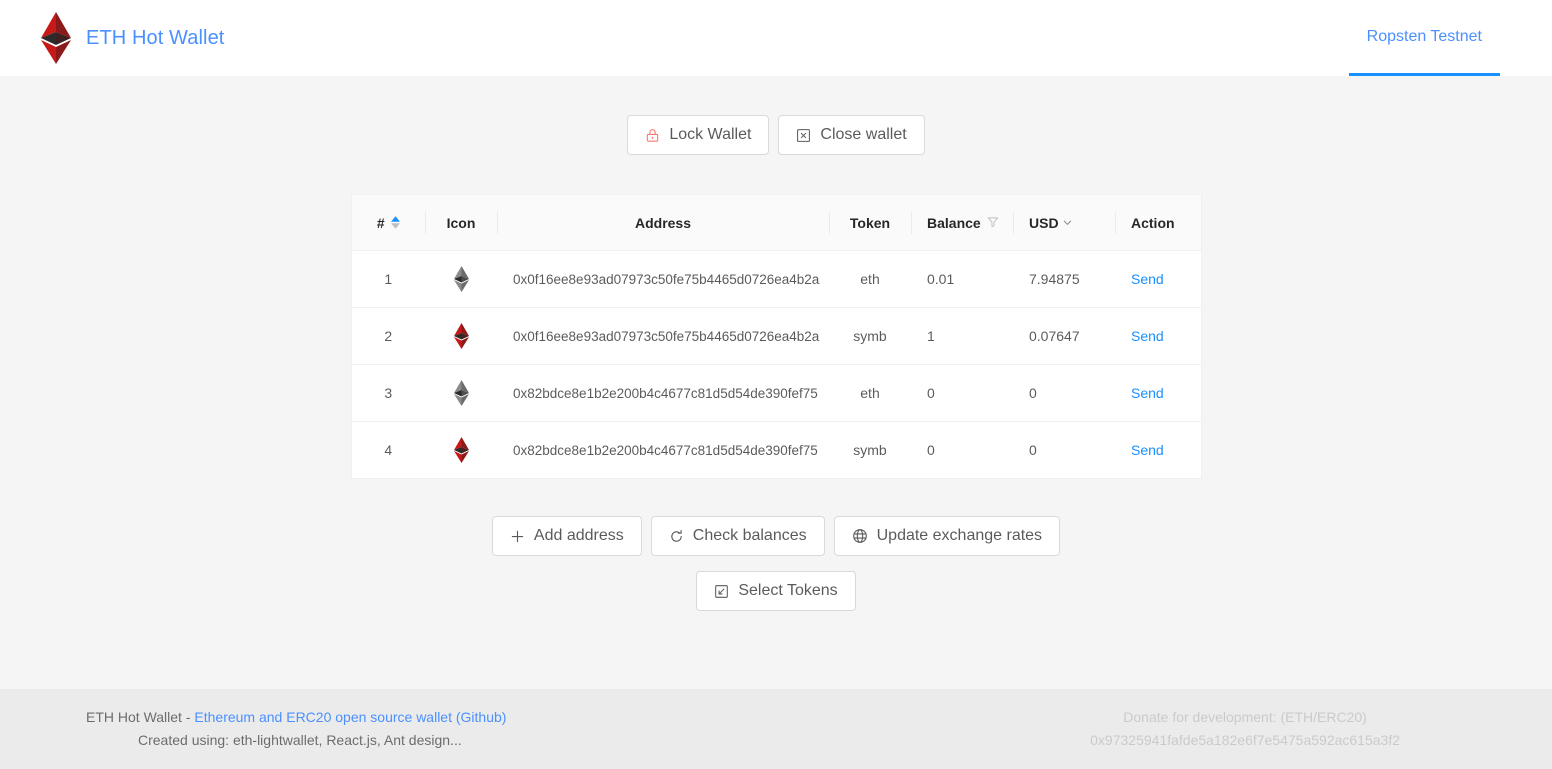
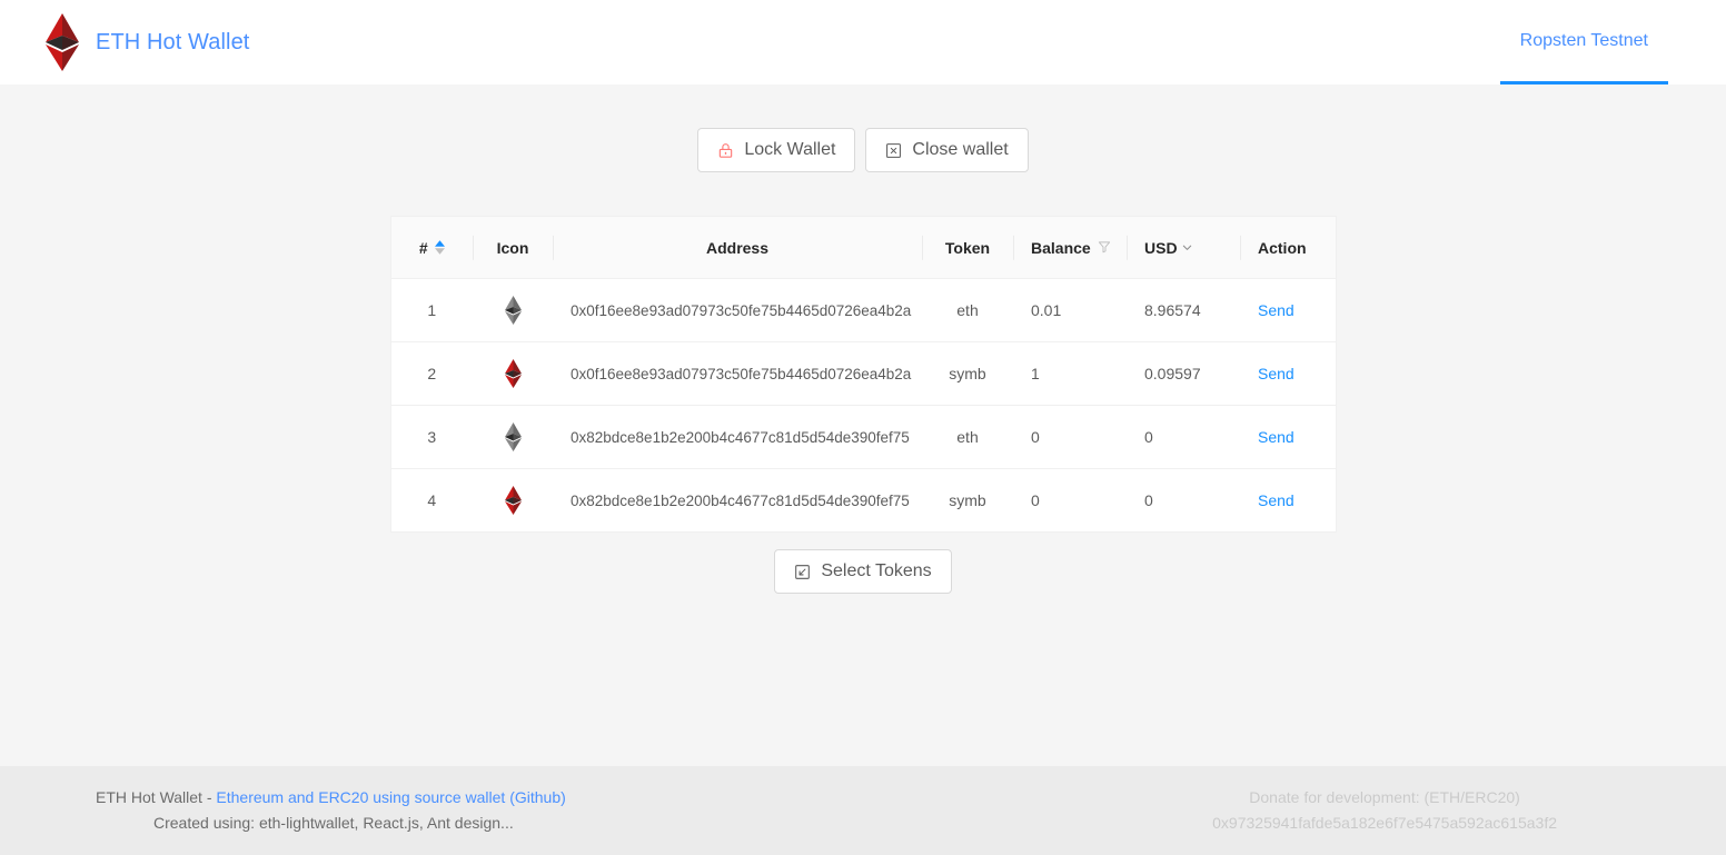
  ETH Hot Wallet
  Ropsten Testnet
  Lock Wallet
  Close wallet
  #	Icon	Address	Token	Balance	USD	Action
- 1		0x0f16ee8e93ad07973c50fe75b4465d0726ea4b2a	eth	0.01	7.94875	Send
+ 1		0x0f16ee8e93ad07973c50fe75b4465d0726ea4b2a	eth	0.01	8.96574	Send
- 2		0x0f16ee8e93ad07973c50fe75b4465d0726ea4b2a	symb	1	0.07647	Send
+ 2		0x0f16ee8e93ad07973c50fe75b4465d0726ea4b2a	symb	1	0.09597	Send
  3		0x82bdce8e1b2e200b4c4677c81d5d54de390fef75	eth	0	0	Send
  4		0x82bdce8e1b2e200b4c4677c81d5d54de390fef75	symb	0	0	Send
- Add address
- Check balances
- Update exchange rates
  Select Tokens
- ETH Hot Wallet - Ethereum and ERC20 open source wallet (Github)
+ ETH Hot Wallet - Ethereum and ERC20 using source wallet (Github)
  Created using: eth-lightwallet, React.js, Ant design...
  Donate for development: (ETH/ERC20)
  0x97325941fafde5a182e6f7e5475a592ac615a3f2
